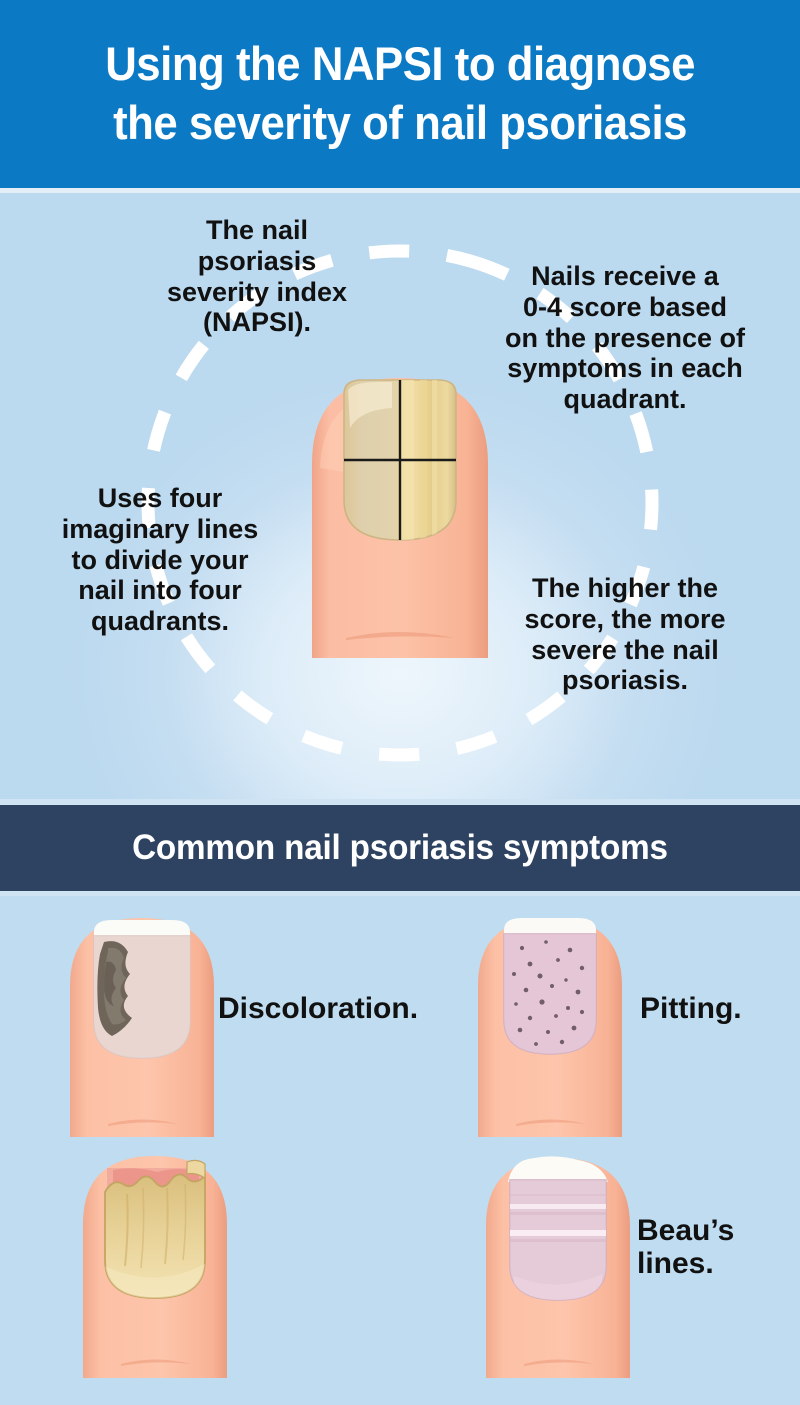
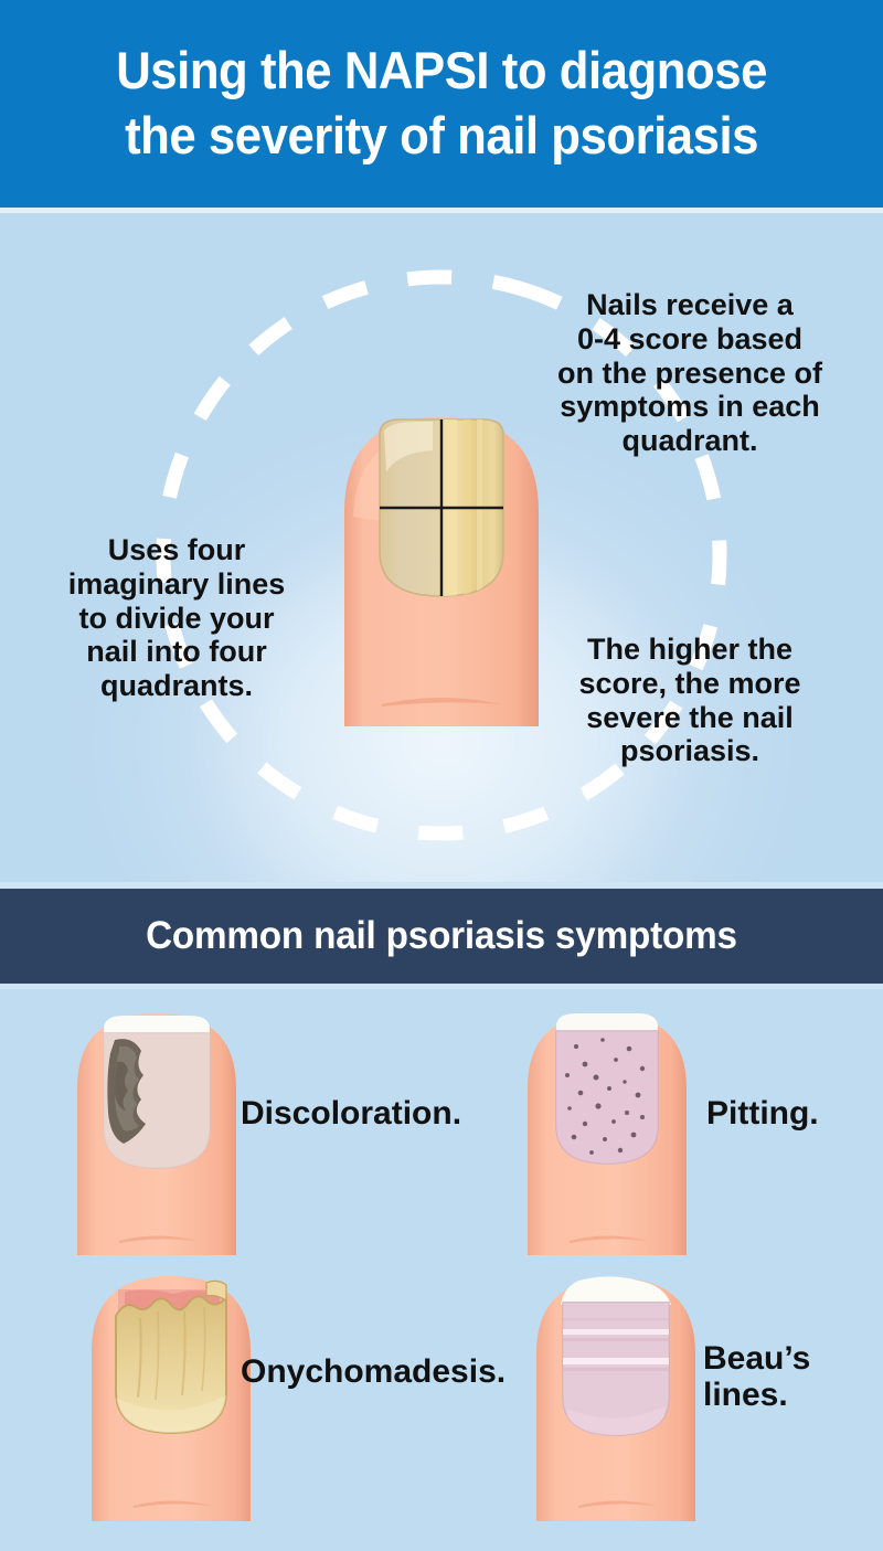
  Using the NAPSI to diagnose
  the severity of nail psoriasis
- The nail
- psoriasis
- severity index
- (NAPSI).
  Nails receive a
  0-4 score based
  on the presence of
  symptoms in each
  quadrant.
  Uses four
  imaginary lines
  to divide your
  nail into four
  quadrants.
  The higher the
  score, the more
  severe the nail
  psoriasis.
  Common nail psoriasis symptoms
  Discoloration.
  Pitting.
+ Onychomadesis.
  Beau’s
  lines.
